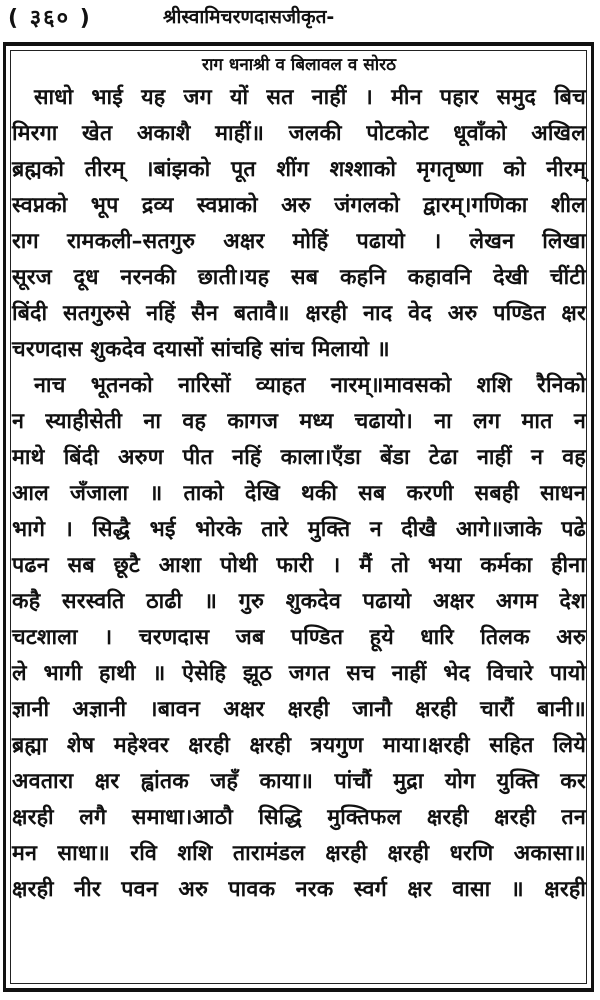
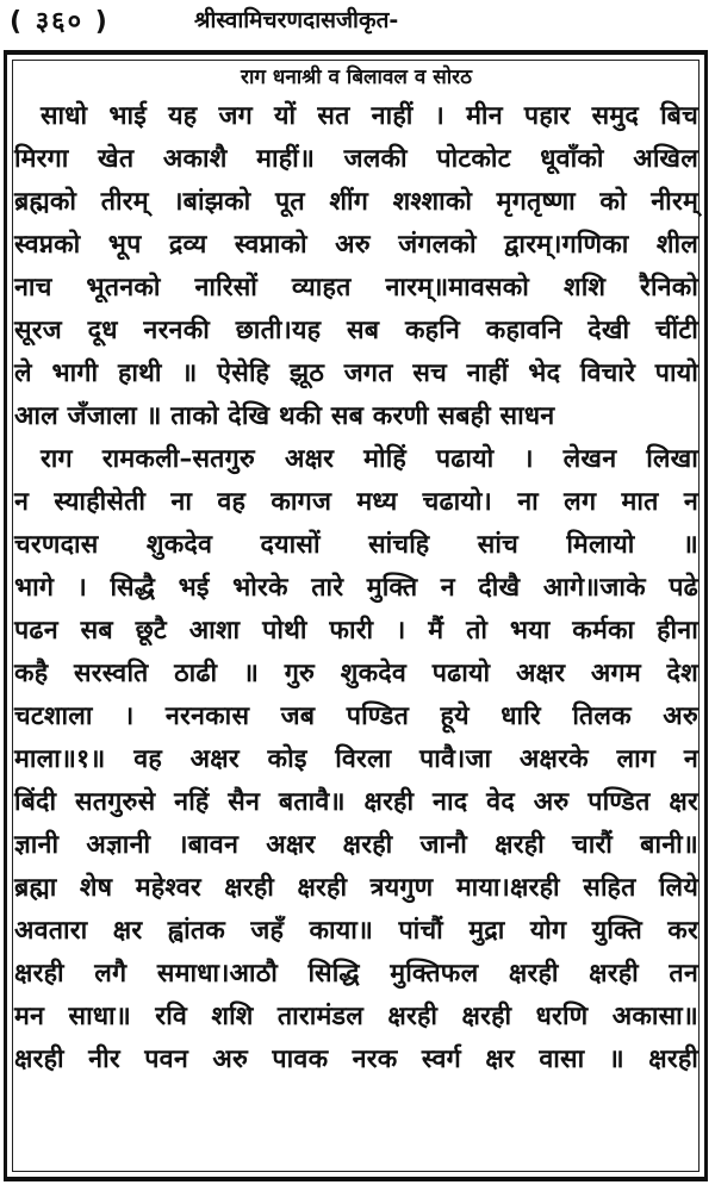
  ( ३६० )
  श्रीस्वामिचरणदासजीकृत-
  राग धनाश्री व बिलावल व सोरठ
  साधो भाई यह जग यों सत नाहीं । मीन पहार समुद बिच
  मिरगा खेत अकाशै माहीं॥ जलकी पोटकोट धूवाँको अखिल
  ब्रह्मको तीरम् ।बांझको पूत शींग शश्शाको मृगतृष्णा को नीरम्
  स्वप्नको भूप द्रव्य स्वप्नाको अरु जंगलको द्वारम्।गणिका शील
- राग रामकली–सतगुरु अक्षर मोहिं पढायो । लेखन लिखा
+ नाच भूतनको नारिसों व्याहत नारम्॥मावसको शशि रैनिको
  सूरज दूध नरनकी छाती।यह सब कहनि कहावनि देखी चींटी
- बिंदी सतगुरुसे नहिं सैन बतावै॥ क्षरही नाद वेद अरु पण्डित क्षर
+ ले भागी हाथी ॥ ऐसेहि झूठ जगत सच नाहीं भेद विचारे पायो
- चरणदास शुकदेव दयासों सांचहि सांच मिलायो ॥
+ आल जँजाला ॥ ताको देखि थकी सब करणी सबही साधन
- नाच भूतनको नारिसों व्याहत नारम्॥मावसको शशि रैनिको
+ राग रामकली–सतगुरु अक्षर मोहिं पढायो । लेखन लिखा
  न स्याहीसेती ना वह कागज मध्य चढायो। ना लग मात न
- माथे बिंदी अरुण पीत नहिं काला।एँडा बेंडा टेढा नाहीं न वह
- आल जँजाला ॥ ताको देखि थकी सब करणी सबही साधन
+ चरणदास शुकदेव दयासों सांचहि सांच मिलायो ॥
  भागे । सिद्धै भई भोरके तारे मुक्ति न दीखै आगे॥जाके पढे
  पढन सब छूटै आशा पोथी फारी । मैं तो भया कर्मका हीना
  कहै सरस्वति ठाढी ॥ गुरु शुकदेव पढायो अक्षर अगम देश
- चटशाला । चरणदास जब पण्डित हूये धारि तिलक अरु
+ चटशाला । नरनकास जब पण्डित हूये धारि तिलक अरु
+ माला॥१॥ वह अक्षर कोइ विरला पावै।जा अक्षरके लाग न
- ले भागी हाथी ॥ ऐसेहि झूठ जगत सच नाहीं भेद विचारे पायो
+ बिंदी सतगुरुसे नहिं सैन बतावै॥ क्षरही नाद वेद अरु पण्डित क्षर
  ज्ञानी अज्ञानी ।बावन अक्षर क्षरही जानौ क्षरही चारौं बानी॥
  ब्रह्मा शेष महेश्वर क्षरही क्षरही त्रयगुण माया।क्षरही सहित लिये
  अवतारा क्षर ह्वांतक जहँ काया॥ पांचौं मुद्रा योग युक्ति कर
  क्षरही लगै समाधा।आठौ सिद्धि मुक्तिफल क्षरही क्षरही तन
  मन साधा॥ रवि शशि तारामंडल क्षरही क्षरही धरणि अकासा॥
  क्षरही नीर पवन अरु पावक नरक स्वर्ग क्षर वासा ॥ क्षरही
